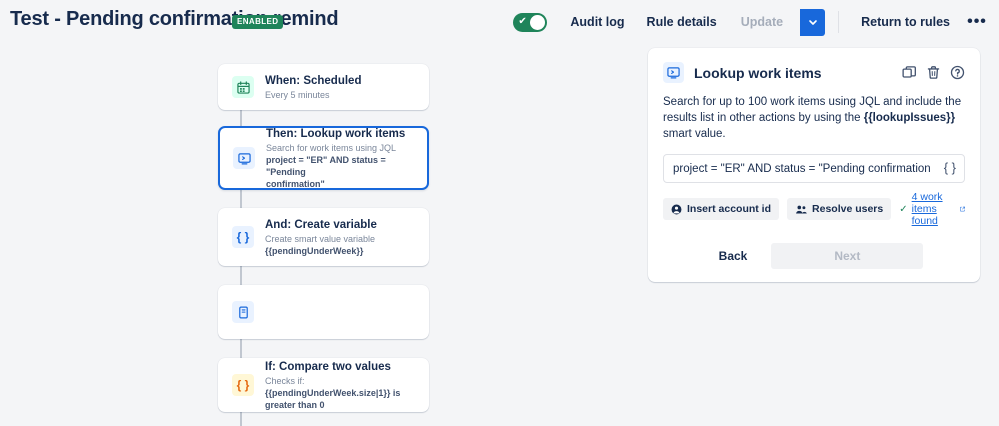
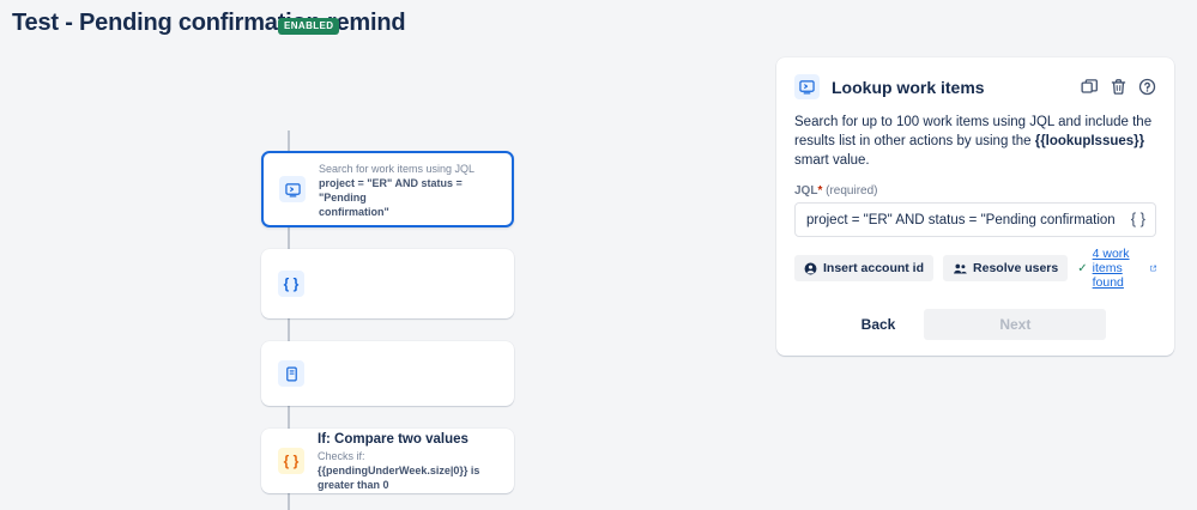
  Test - Pending confirmaemind
  ENABLED
- ✔
- Audit log
- Rule details
- Update
- Return to rules
- •••
- When: Scheduled
- Every 5 minutes
- Then: Lookup work items
  Search for work items using JQL
  project = "ER" AND status = "Pending
  confirmation"
  { }
- And: Create variable
- Create smart value variable
- {{pendingUnderWeek}}
  { }
  If: Compare two values
  Checks if:
- {{pendingUnderWeek.size|1}} is greater than 0
+ {{pendingUnderWeek.size|0}} is greater than 0
  Lookup work items
  Search for up to 100 work items using JQL and include the results list in other actions by using the {{lookupIssues}} smart value.
+ JQL* (required)
  project = "ER" AND status = "Pending confirmation
  { }
  Insert account id
  Resolve users
  ✓
  4 work items found
  Back
  Next
